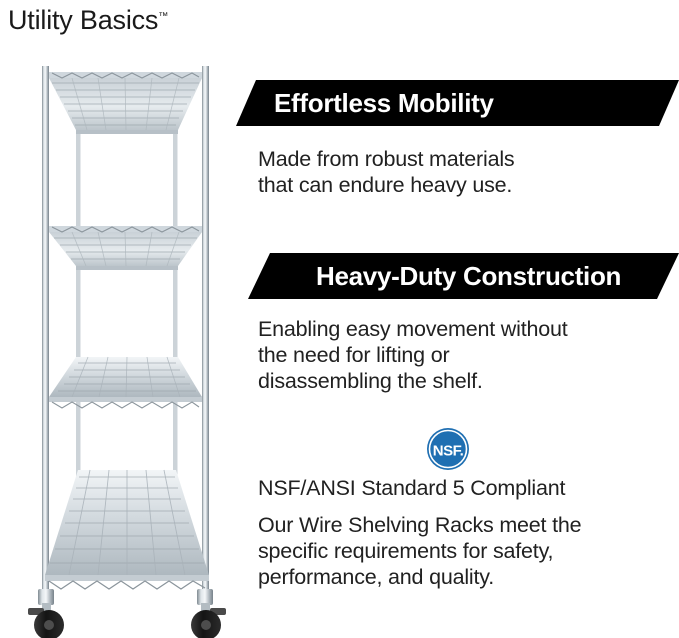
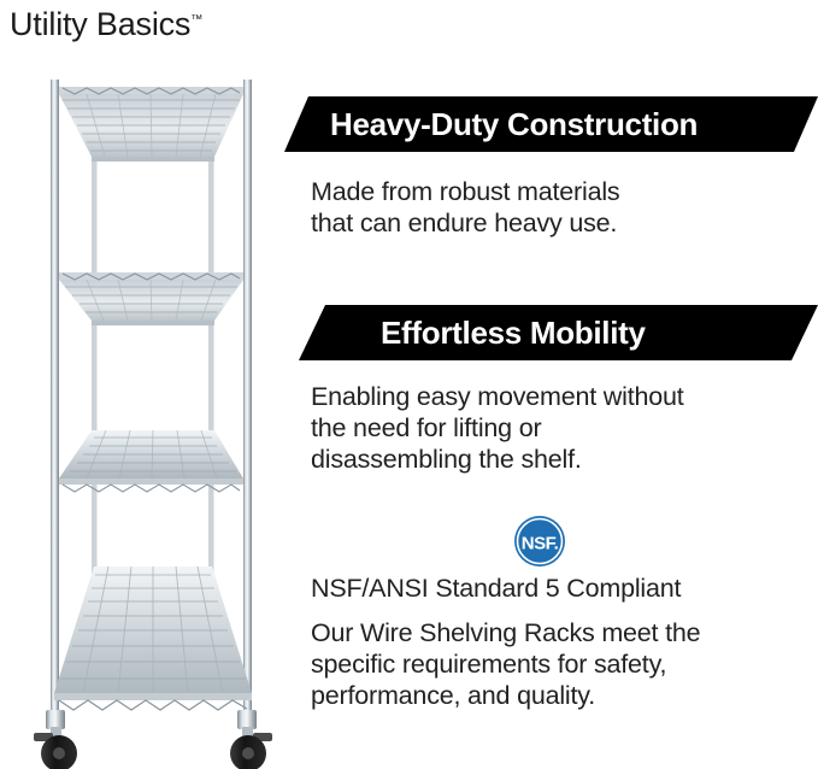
  Utility Basics™
- Effortless Mobility
+ Heavy-Duty Construction
  Made from robust materials
  that can endure heavy use.
- Heavy-Duty Construction
+ Effortless Mobility
  Enabling easy movement without
  the need for lifting or
  disassembling the shelf.
  NSF.
  NSF/ANSI Standard 5 Compliant
  Our Wire Shelving Racks meet the
  specific requirements for safety,
  performance, and quality.
